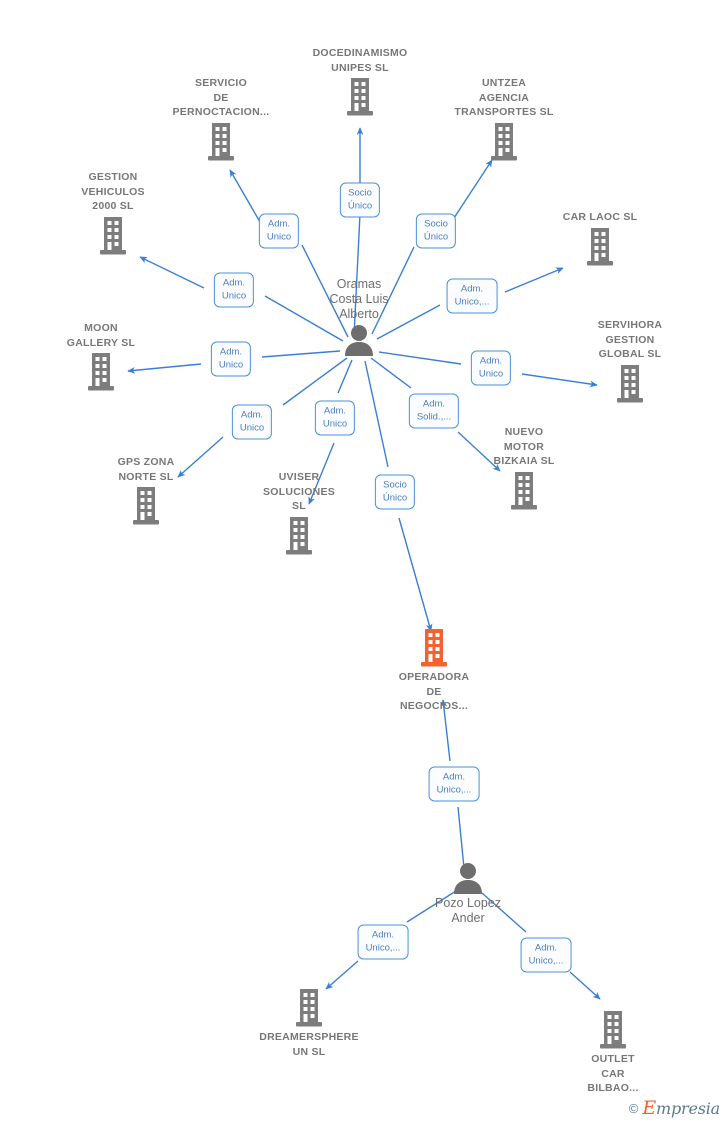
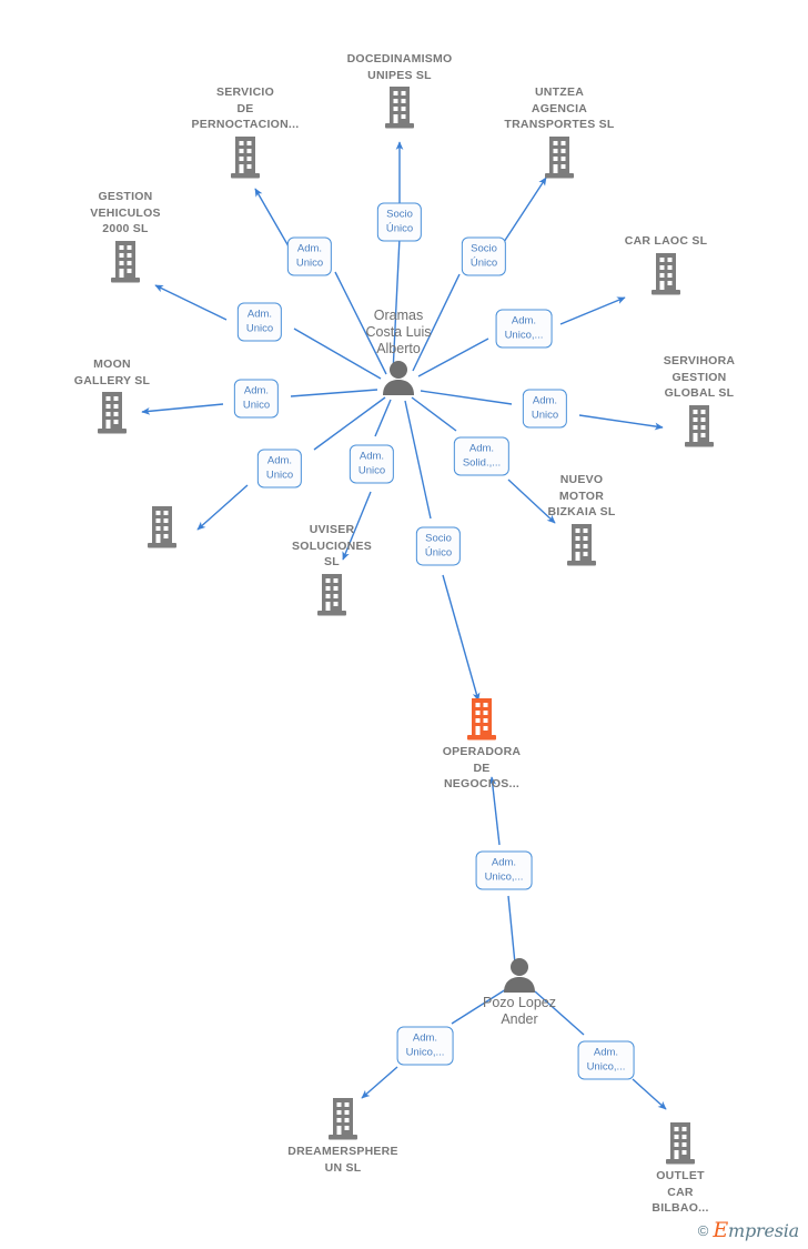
  DOCEDINAMISMO
  UNIPES SL
  SERVICIO
  DE
  PERNOCTACION...
  UNTZEA
  AGENCIA
  TRANSPORTES SL
  GESTION
  VEHICULOS
  2000 SL
  CAR LAOC SL
  MOON
  GALLERY SL
  SERVIHORA
  GESTION
  GLOBAL SL
  Oramas
  Costa Luis
  Alberto
- GPS ZONA
- NORTE SL
  UVISER
  SOLUCIONES
  SL
  NUEVO
  MOTOR
  BIZKAIA SL
  OPERADORA
  DE
  NEGOCIOS...
  Pozo Lopez
  Ander
  DREAMERSPHERE
  UN SL
  OUTLET
  CAR
  BILBAO...
  Socio
  Único
  Adm.
  Unico
  Socio
  Único
  Adm.
  Unico
  Adm.
  Unico,...
  Adm.
  Unico
  Adm.
  Unico
  Adm.
  Unico
  Adm.
  Unico
  Adm.
  Solid.,...
  Socio
  Único
  Adm.
  Unico,...
  Adm.
  Unico,...
  Adm.
  Unico,...
  ©
  Empresia
